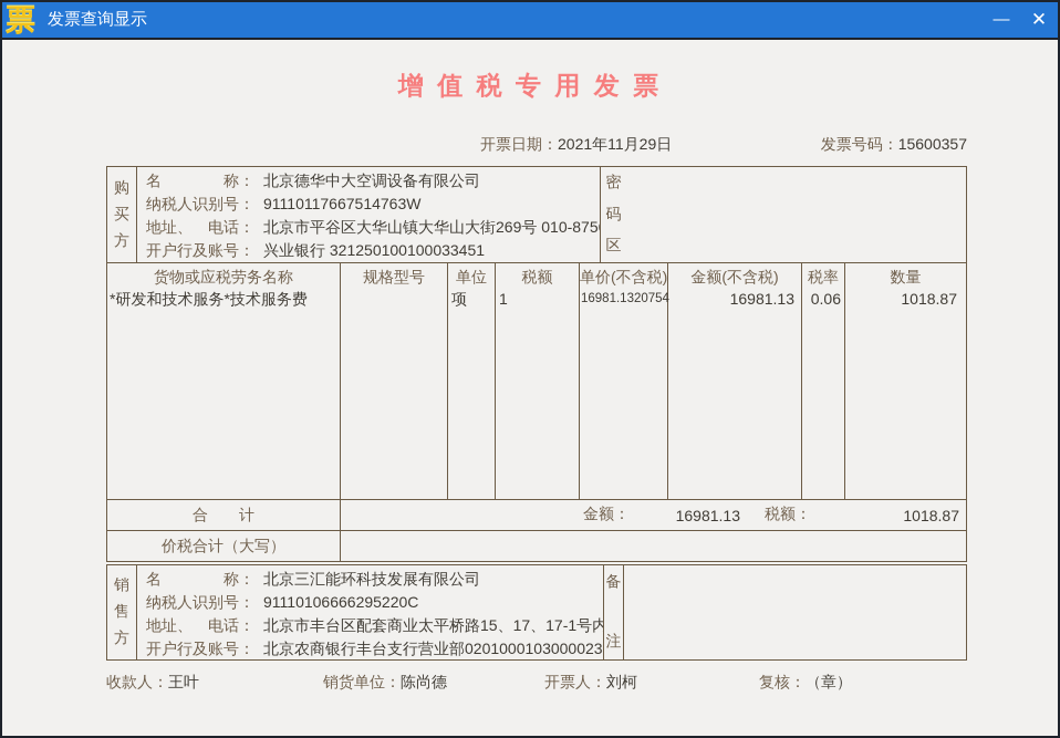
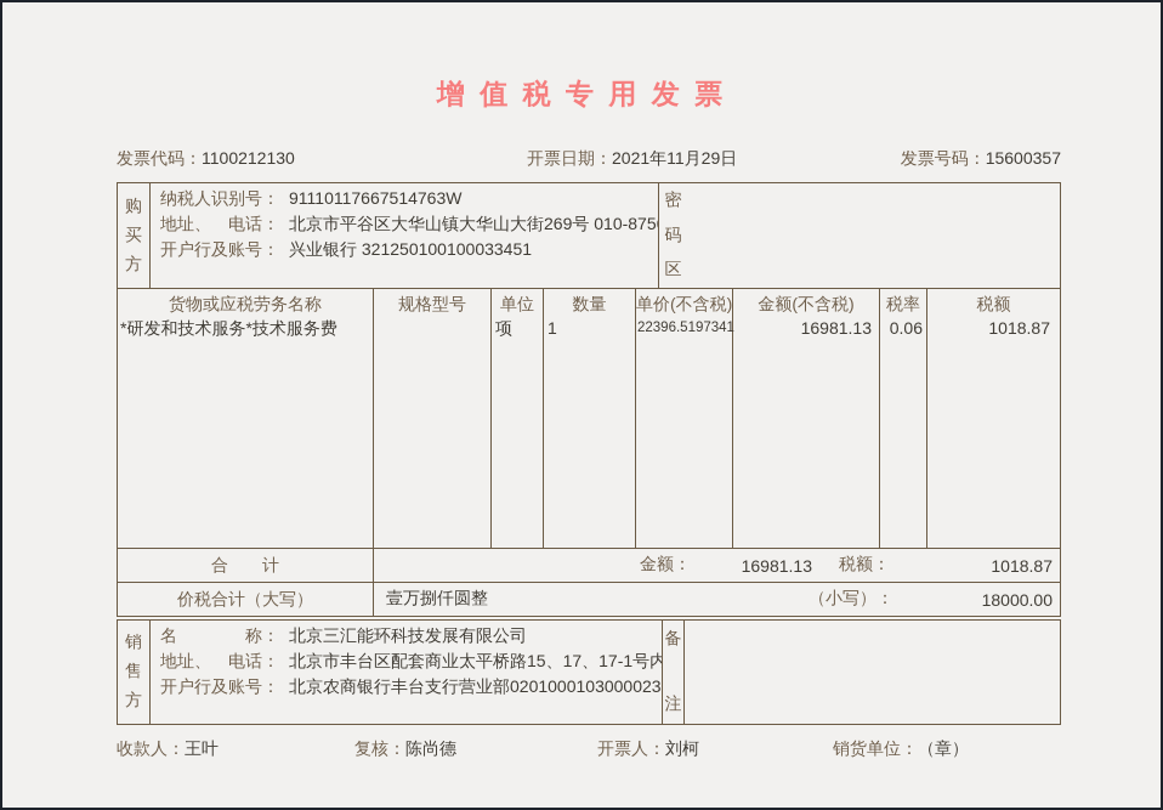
- 票
- 发票查询显示
- —
- ✕
  增 值 税 专 用 发 票
+ 发票代码：1100212130
  开票日期：2021年11月29日
  发票号码：15600357
  购
  买
  方
- 名 称： 北京德华中大空调设备有限公司
  纳税人识别号： 91110117667514763W
  地址、 电话： 北京市平谷区大华山镇大华山大街269号 010-875
  开户行及账号： 兴业银行 321250100100033451
  密
  码
  区
  货物或应税劳务名称
  *研发和技术服务*技术服务费
  规格型号
  单位
  项
- 税额
+ 数量
  1
  单价(不含税)
- 16981.1320754
+ 22396.5197341
  金额(不含税)
  16981.13
  税率
  0.06
- 数量
+ 税额
  1018.87
  合 计
  金额：
  16981.13
  税额：
  1018.87
  价税合计（大写）
+ 壹万捌仟圆整
+ （小写）：
+ 18000.00
  销
  售
  方
  名 称： 北京三汇能环科技发展有限公司
- 纳税人识别号： 91110106666295220C
  地址、 电话： 北京市丰台区配套商业太平桥路15、17、17-1号内
  开户行及账号： 北京农商银行丰台支行营业部0201000103000023
  备
  注
  收款人：王叶
- 销货单位：陈尚德
+ 复核：陈尚德
  开票人：刘柯
- 复核：（章）
+ 销货单位：（章）
